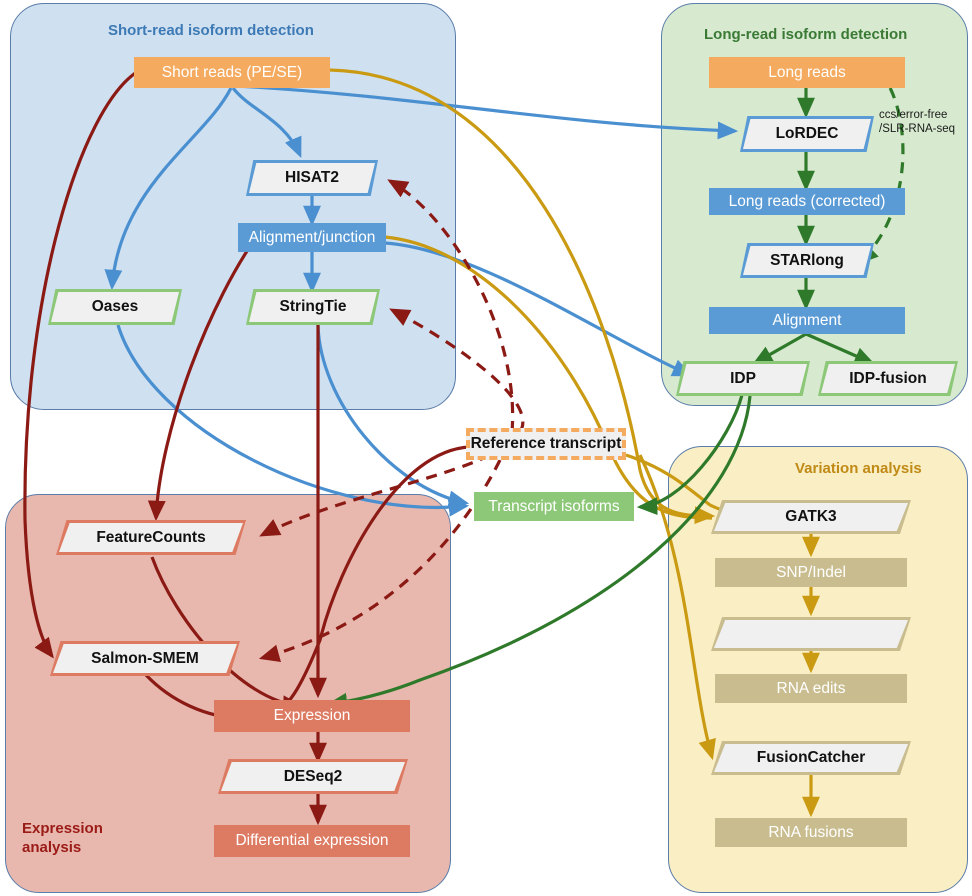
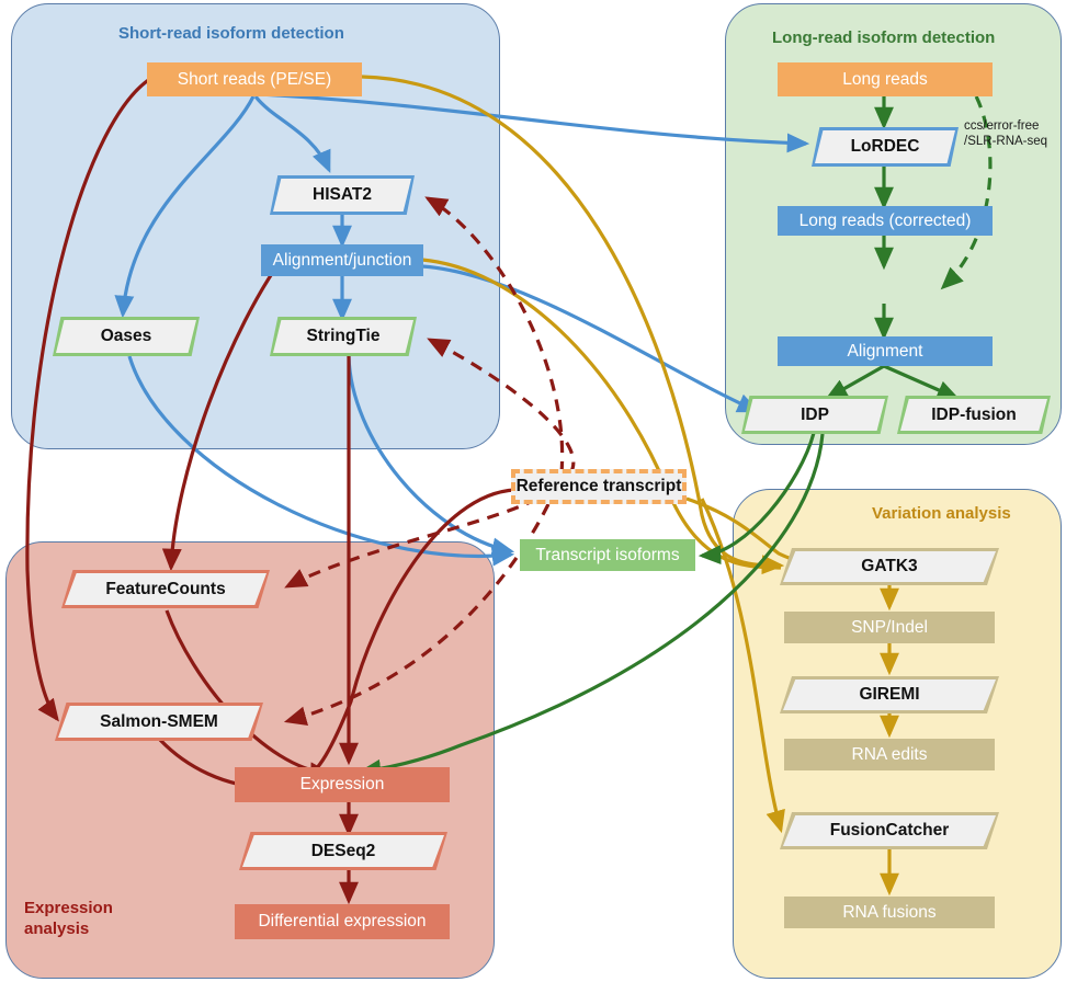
  Short-read isoform detection
  Long-read isoform detection
  Expression
  analysis
  Variation analysis
  Short reads (PE/SE)
  HISAT2
  Alignment/junction
  Oases
  StringTie
  Long reads
  LoRDEC
  Long reads (corrected)
- STARlong
  Alignment
  IDP
  IDP-fusion
  ccs/error-free
  /SLR-RNA-seq
  Reference transcript
  Transcript isoforms
  FeatureCounts
  Salmon-SMEM
  Expression
  DESeq2
  Differential expression
  GATK3
  SNP/Indel
+ GIREMI
  RNA edits
  FusionCatcher
  RNA fusions
